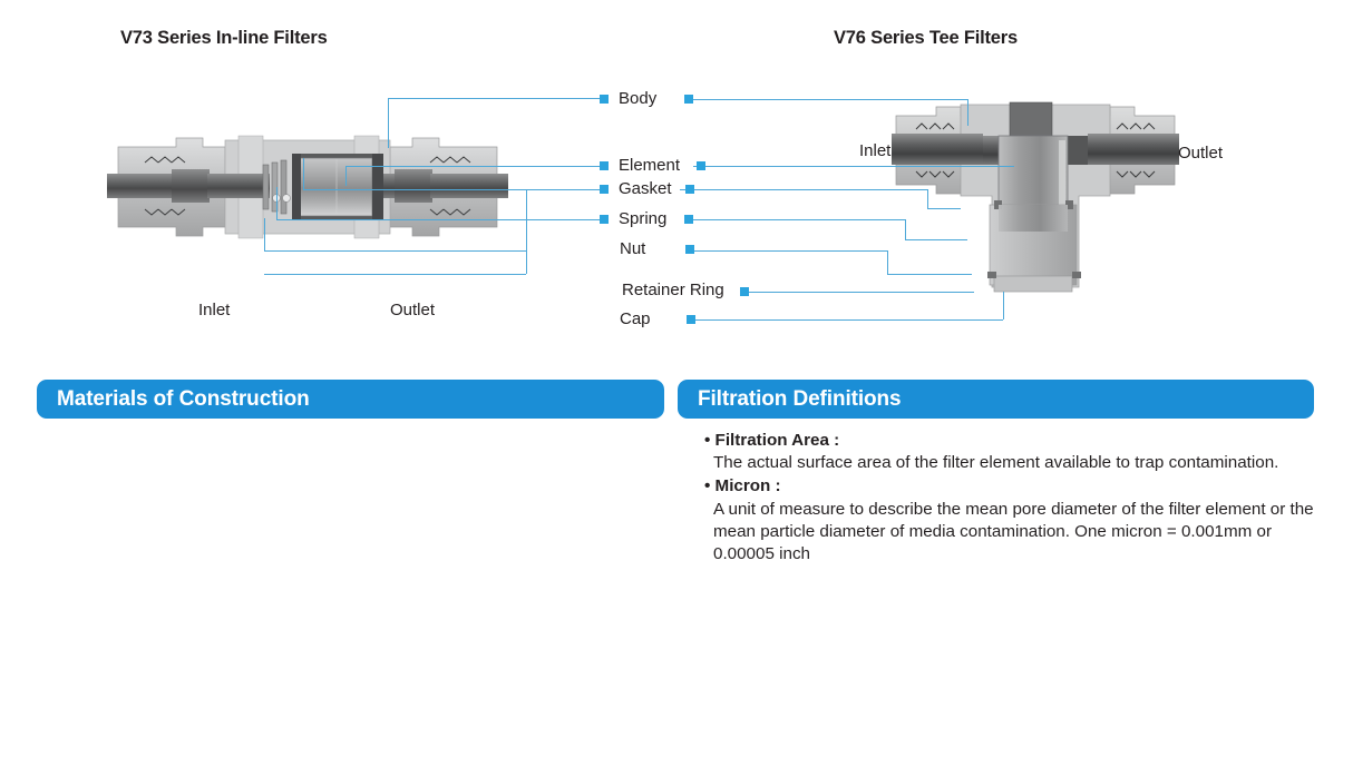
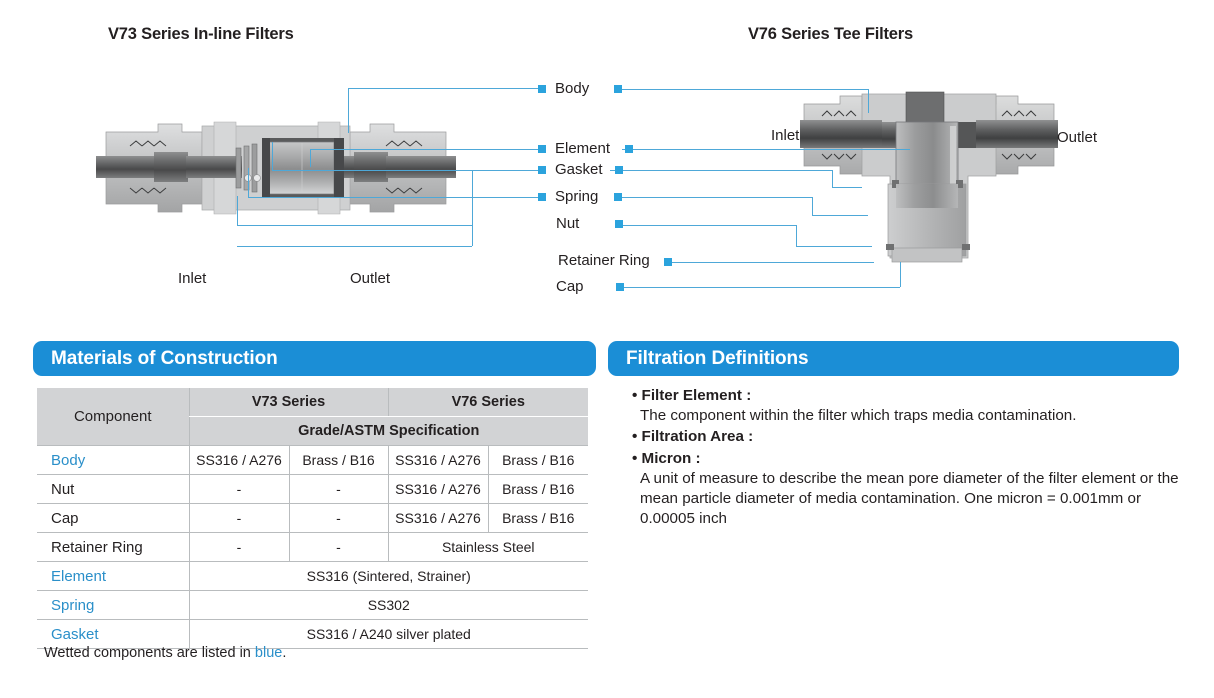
  V73 Series In-line Filters
  V76 Series Tee Filters
  Inlet
  Outlet
  Inlet
  Outlet
  Body
  Element
  Gasket
  Spring
  Nut
  Retainer Ring
  Cap
  Materials of Construction
  Filtration Definitions
+ Component	V73 Series	V76 Series
+ Grade/ASTM Specification
+ Body	SS316 / A276	Brass / B16	SS316 / A276	Brass / B16
+ Nut	-	-	SS316 / A276	Brass / B16
+ Cap	-	-	SS316 / A276	Brass / B16
+ Retainer Ring	-	-	Stainless Steel
+ Element	SS316 (Sintered, Strainer)
+ Spring	SS302
+ Gasket	SS316 / A240 silver plated
+ Wetted components are listed in blue.
+ • Filter Element :
+ The component within the filter which traps media contamination.
  • Filtration Area :
- The actual surface area of the filter element available to trap contamination.
  • Micron :
  A unit of measure to describe the mean pore diameter of the filter element or the mean particle diameter of media contamination. One micron = 0.001mm or 0.00005 inch
